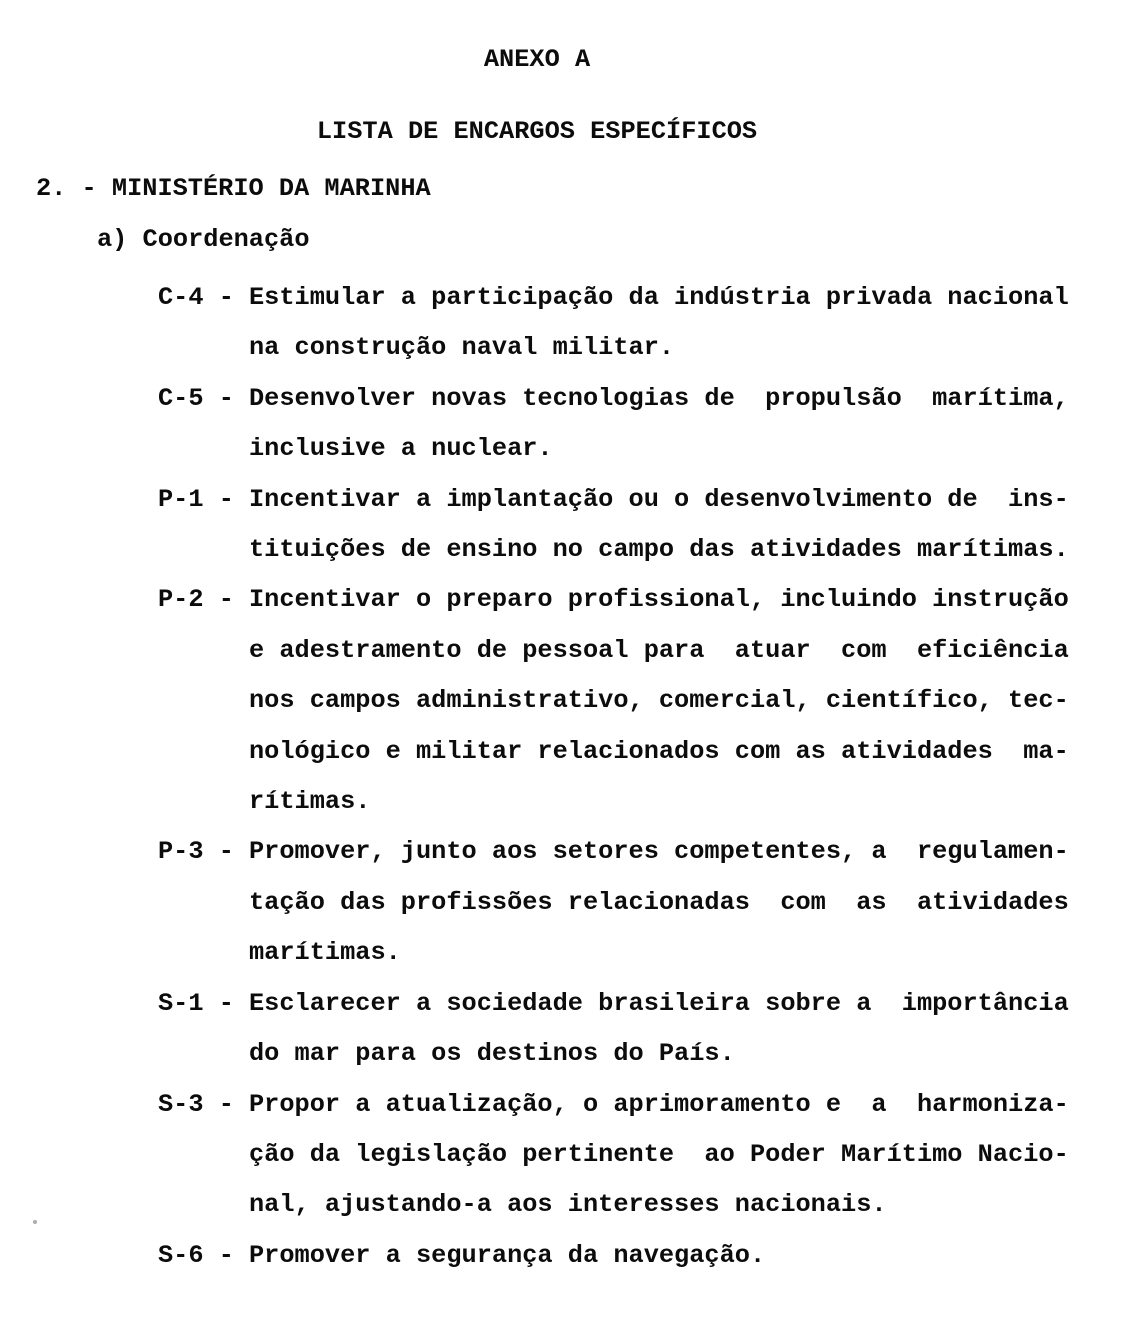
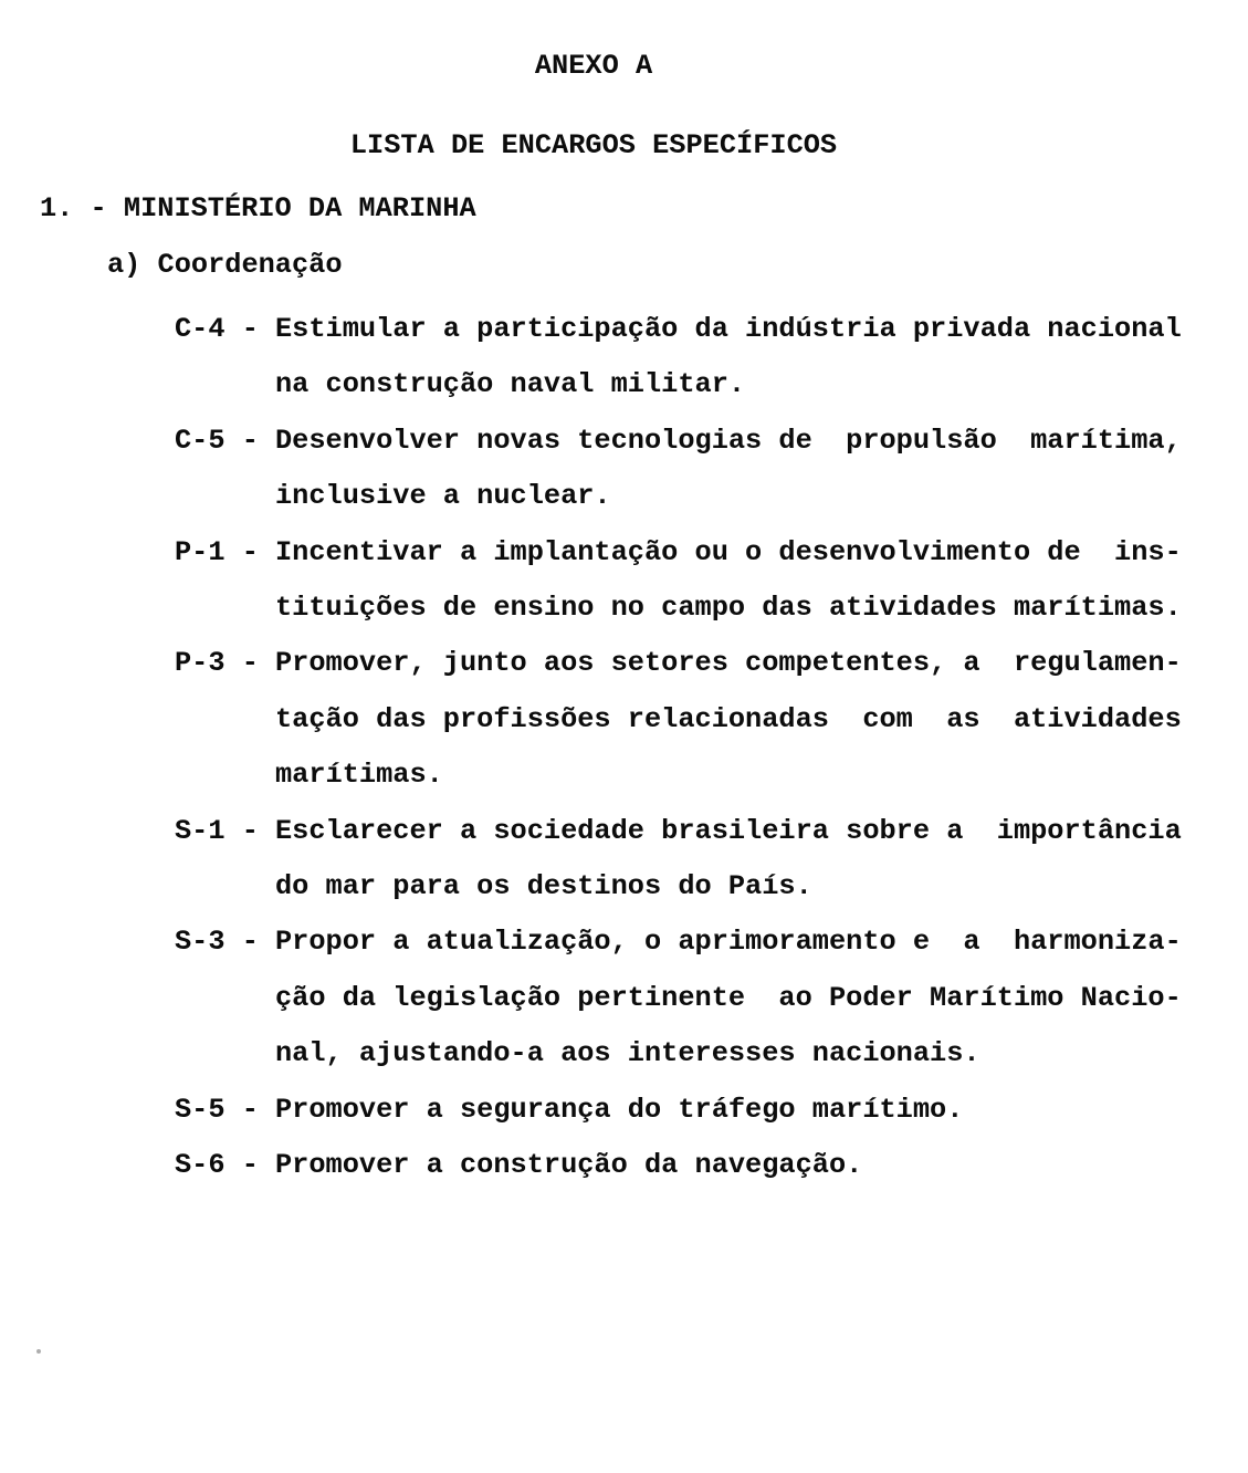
  ANEXO A
  LISTA DE ENCARGOS ESPECÍFICOS
- 2. - MINISTÉRIO DA MARINHA
+ 1. - MINISTÉRIO DA MARINHA
  a) Coordenação
  C-4 -
  Estimular a participação da indústria privada nacional
  na construção naval militar.
  C-5 -
  Desenvolver novas tecnologias de propulsão marítima,
  inclusive a nuclear.
  P-1 -
  Incentivar a implantação ou o desenvolvimento de ins-
  tituições de ensino no campo das atividades marítimas.
- P-2 -
- Incentivar o preparo profissional, incluindo instrução
- e adestramento de pessoal para atuar com eficiência
- nos campos administrativo, comercial, científico, tec-
- nológico e militar relacionados com as atividades ma-
- rítimas.
  P-3 -
  Promover, junto aos setores competentes, a regulamen-
  tação das profissões relacionadas com as atividades
  marítimas.
  S-1 -
  Esclarecer a sociedade brasileira sobre a importância
  do mar para os destinos do País.
  S-3 -
  Propor a atualização, o aprimoramento e a harmoniza-
  ção da legislação pertinente ao Poder Marítimo Nacio-
  nal, ajustando-a aos interesses nacionais.
+ S-5 -
+ Promover a segurança do tráfego marítimo.
  S-6 -
- Promover a segurança da navegação.
+ Promover a construção da navegação.
